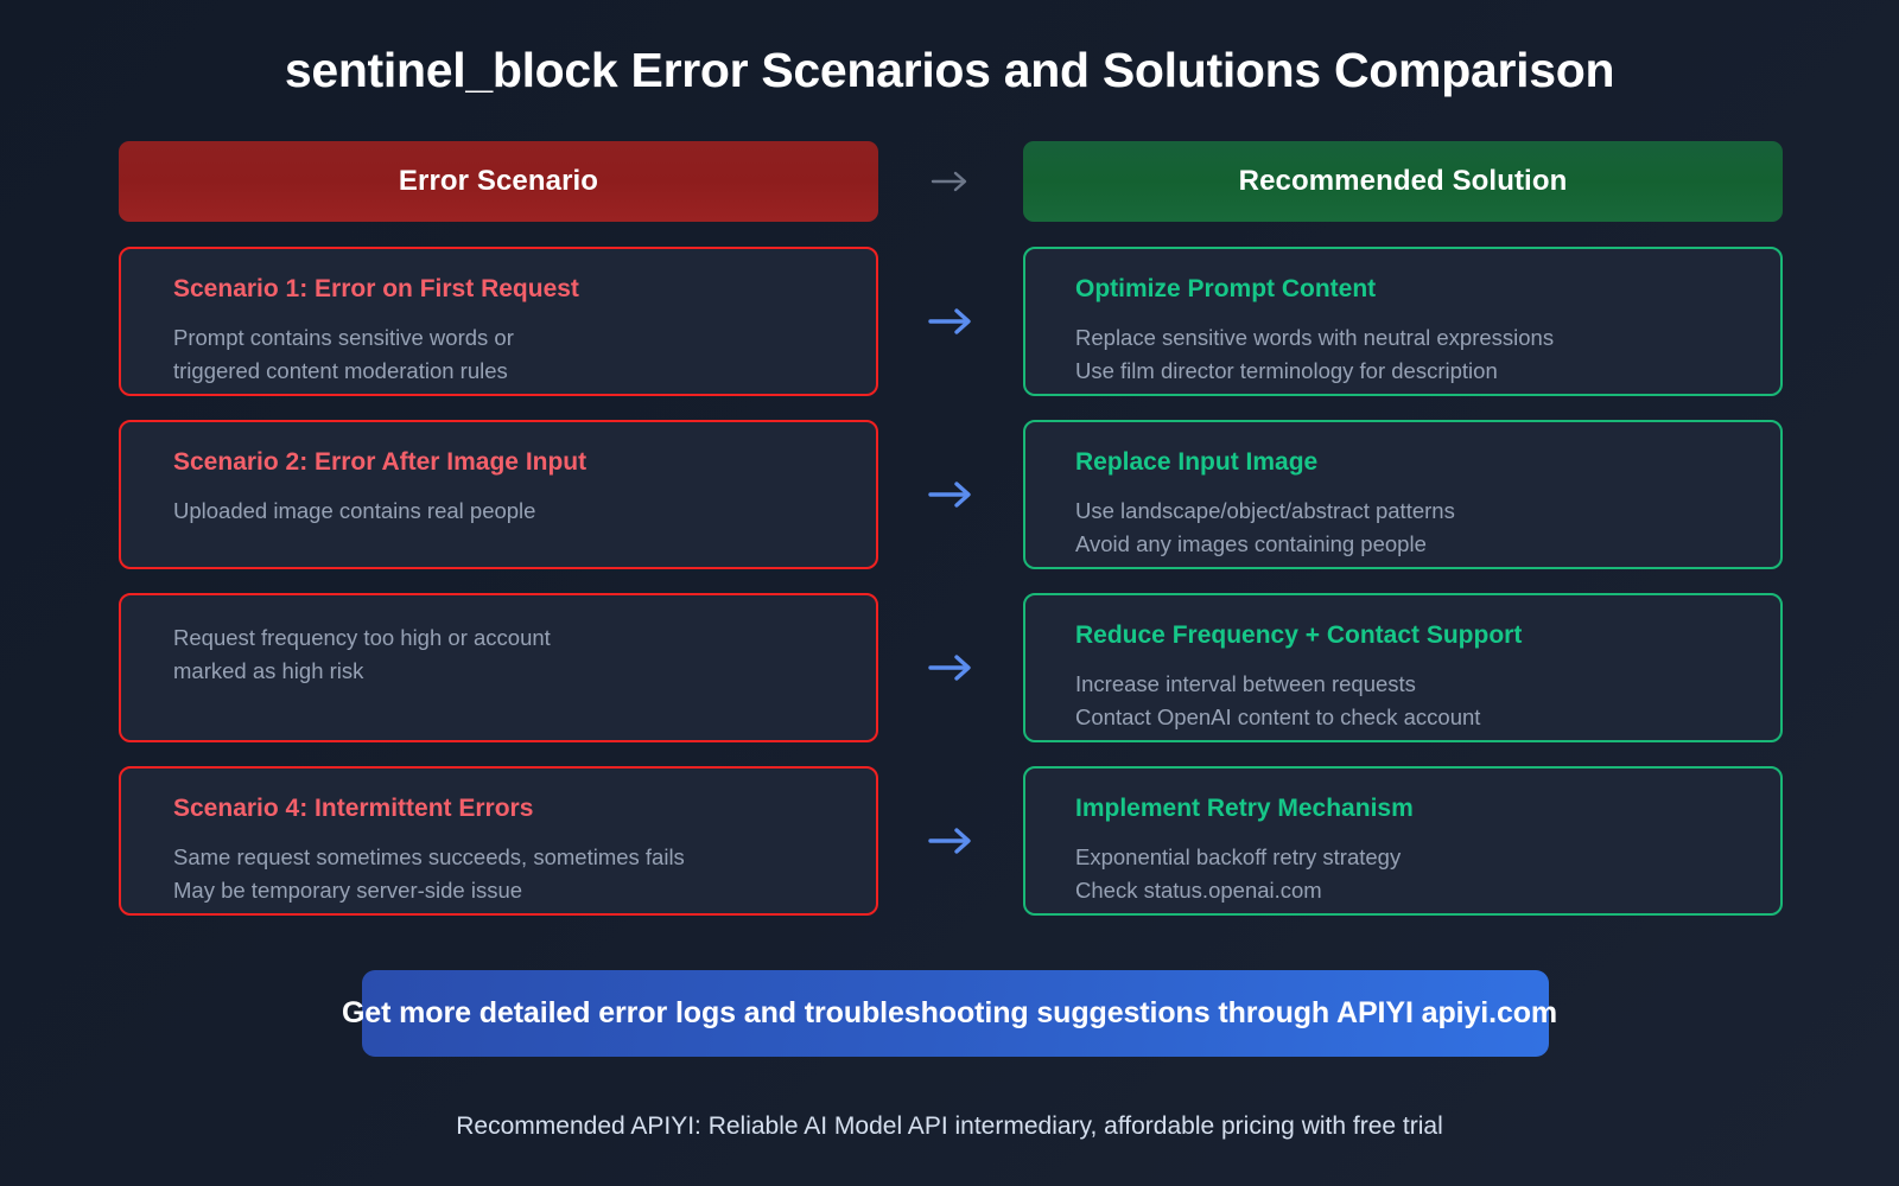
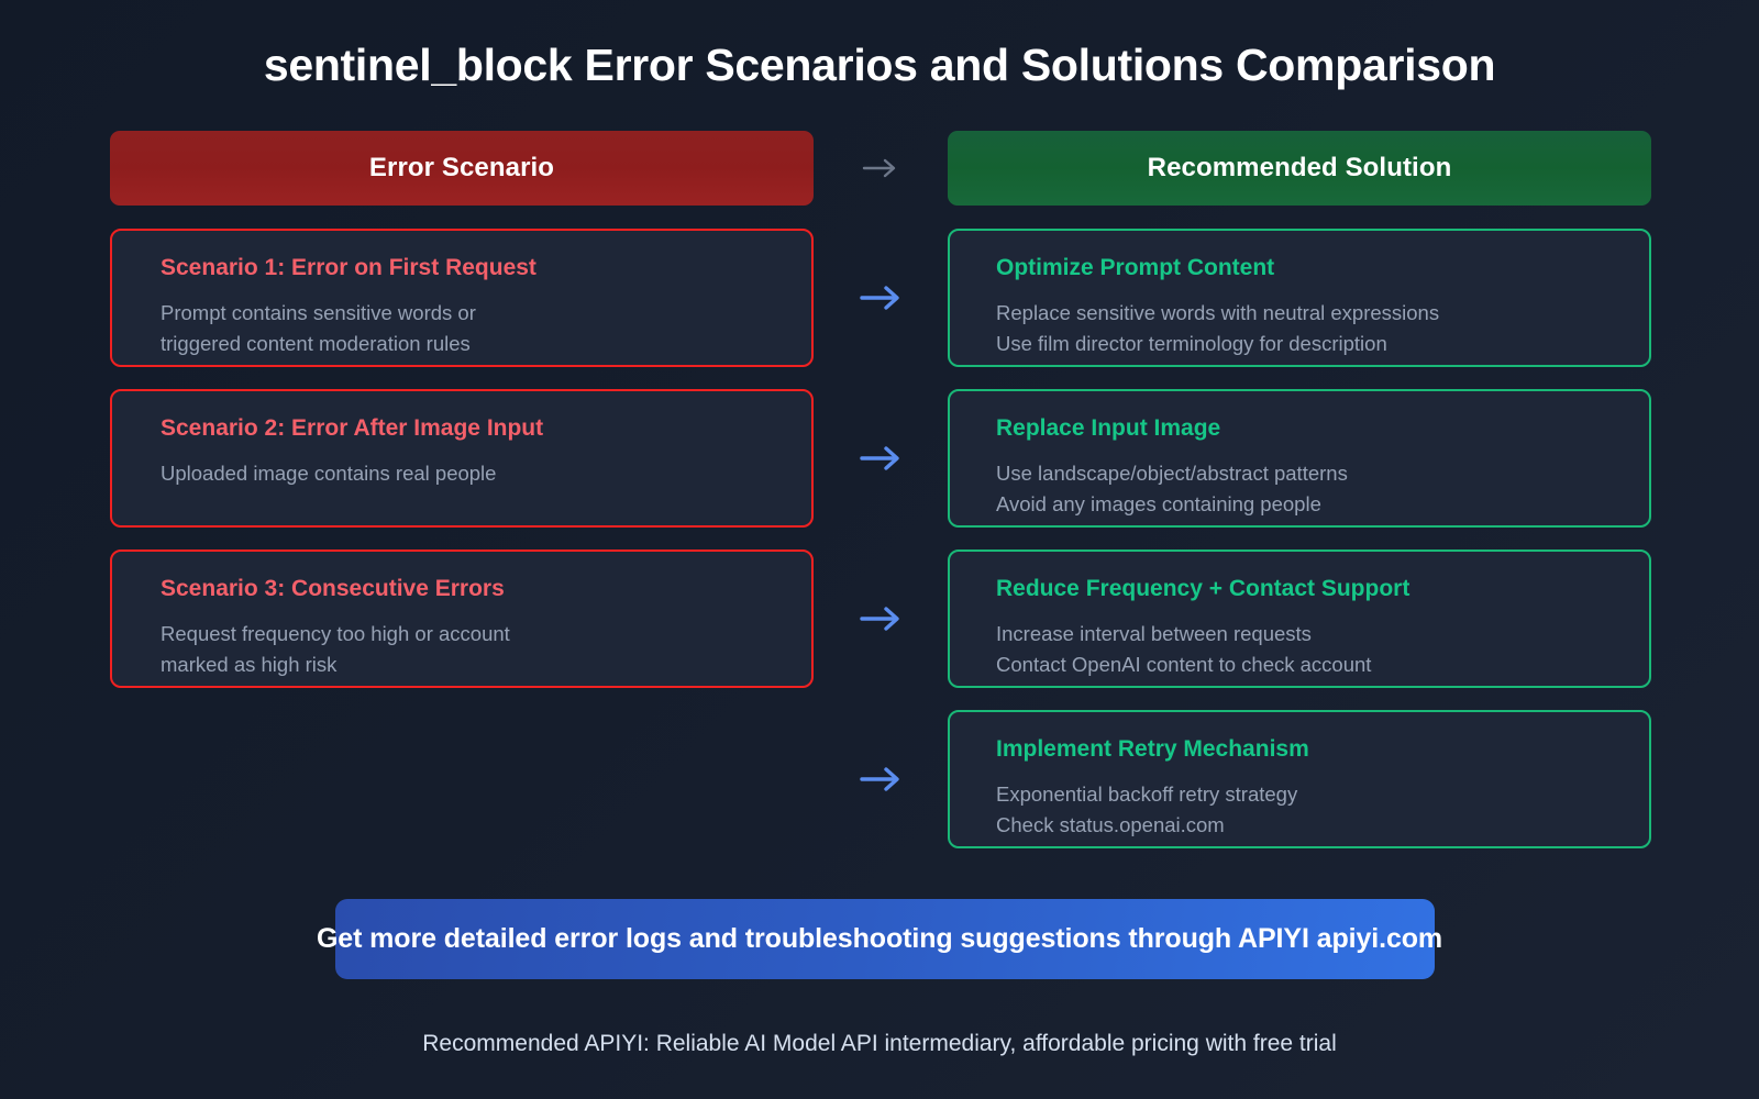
  sentinel_block Error Scenarios and Solutions Comparison
  Error Scenario
  Recommended Solution
  Scenario 1: Error on First Request
  Prompt contains sensitive words or
  triggered content moderation rules
  Optimize Prompt Content
  Replace sensitive words with neutral expressions
  Use film director terminology for description
  Scenario 2: Error After Image Input
  Uploaded image contains real people
  Replace Input Image
  Use landscape/object/abstract patterns
  Avoid any images containing people
+ Scenario 3: Consecutive Errors
  Request frequency too high or account
  marked as high risk
  Reduce Frequency + Contact Support
  Increase interval between requests
  Contact OpenAI content to check account
- Scenario 4: Intermittent Errors
- Same request sometimes succeeds, sometimes fails
- May be temporary server-side issue
  Implement Retry Mechanism
  Exponential backoff retry strategy
  Check status.openai.com
  Get more detailed error logs and troubleshooting suggestions through APIYI apiyi.com
  Recommended APIYI: Reliable AI Model API intermediary, affordable pricing with free trial
